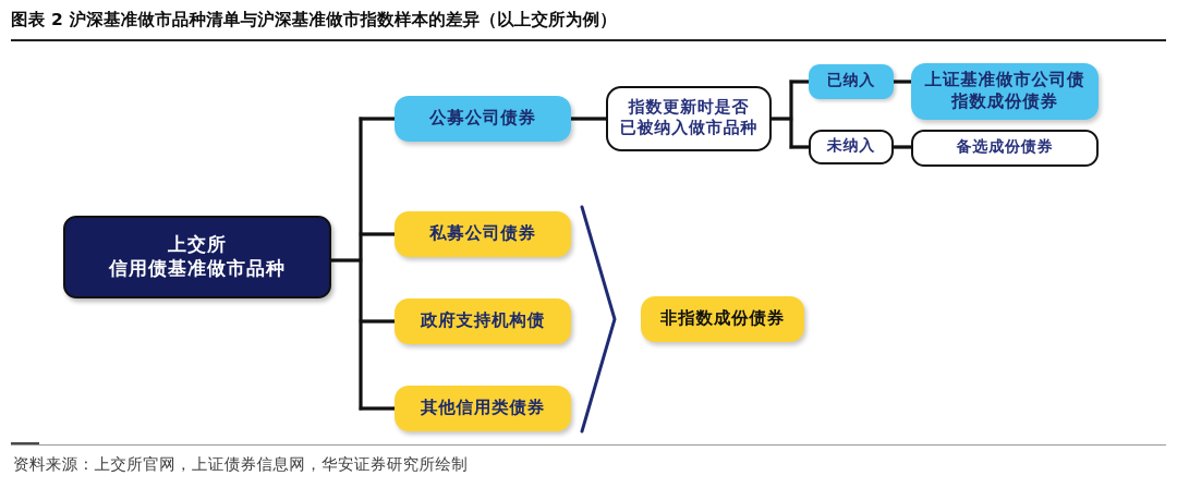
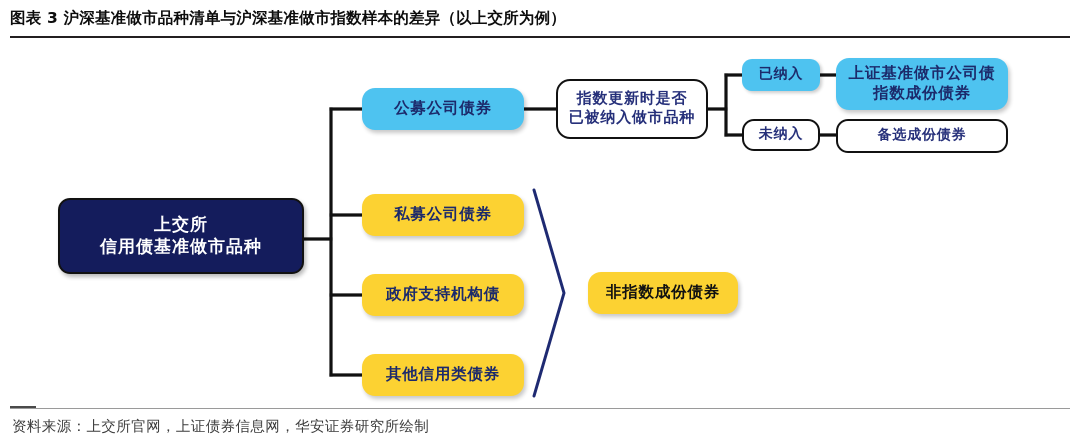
- 图表 2 沪深基准做市品种清单与沪深基准做市指数样本的差异（以上交所为例）
+ 图表 3 沪深基准做市品种清单与沪深基准做市指数样本的差异（以上交所为例）
  上交所
  信用债基准做市品种
  公募公司债券
  私募公司债券
  政府支持机构债
  其他信用类债券
  指数更新时是否
  已被纳入做市品种
  已纳入
  未纳入
  上证基准做市公司债
  指数成份债券
  备选成份债券
  非指数成份债券
  资料来源：上交所官网，上证债券信息网，华安证券研究所绘制
